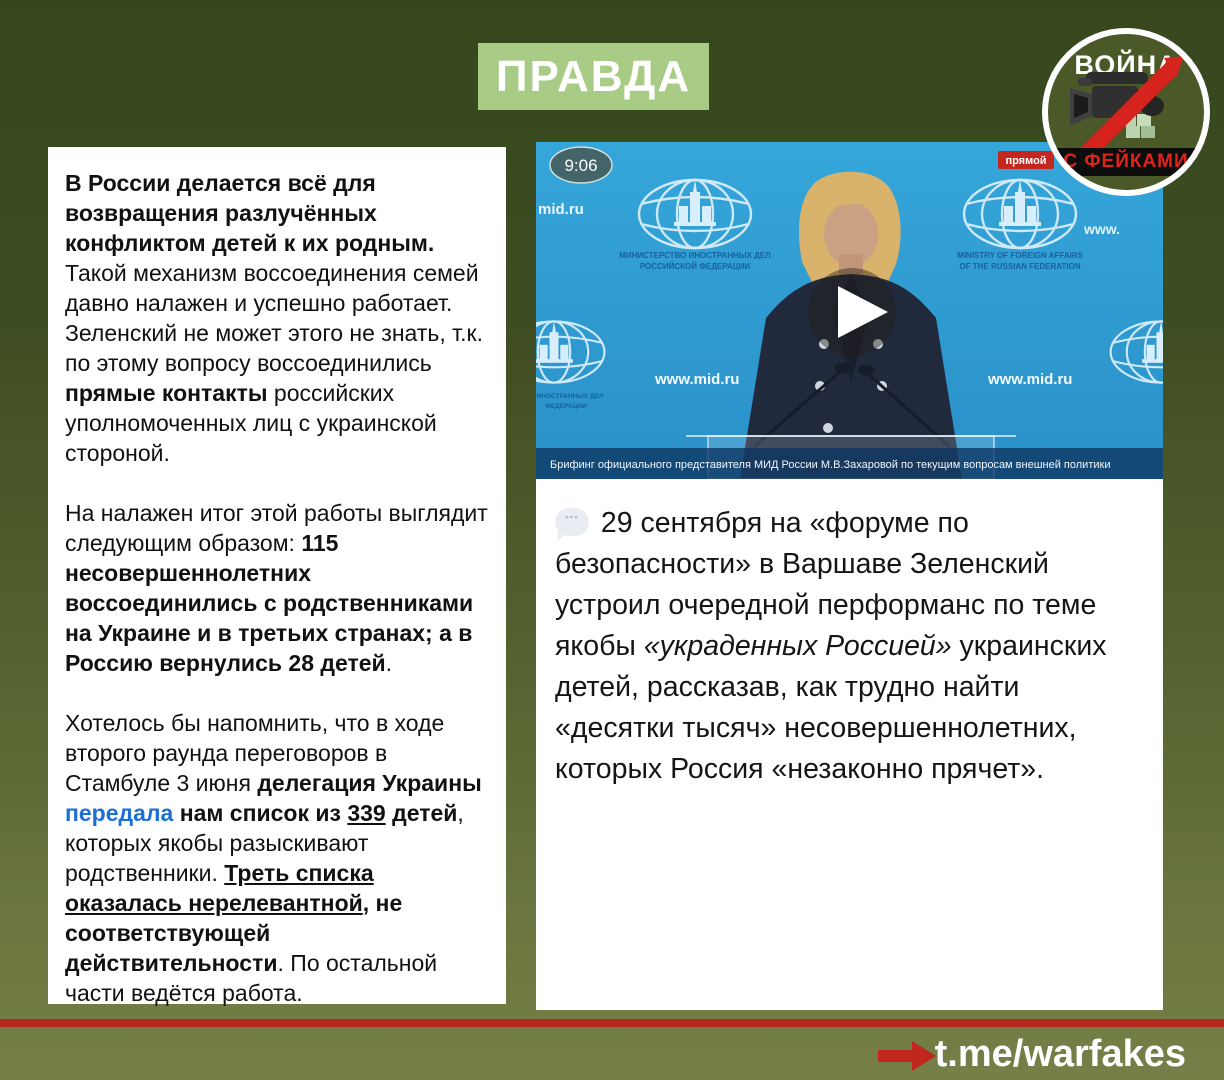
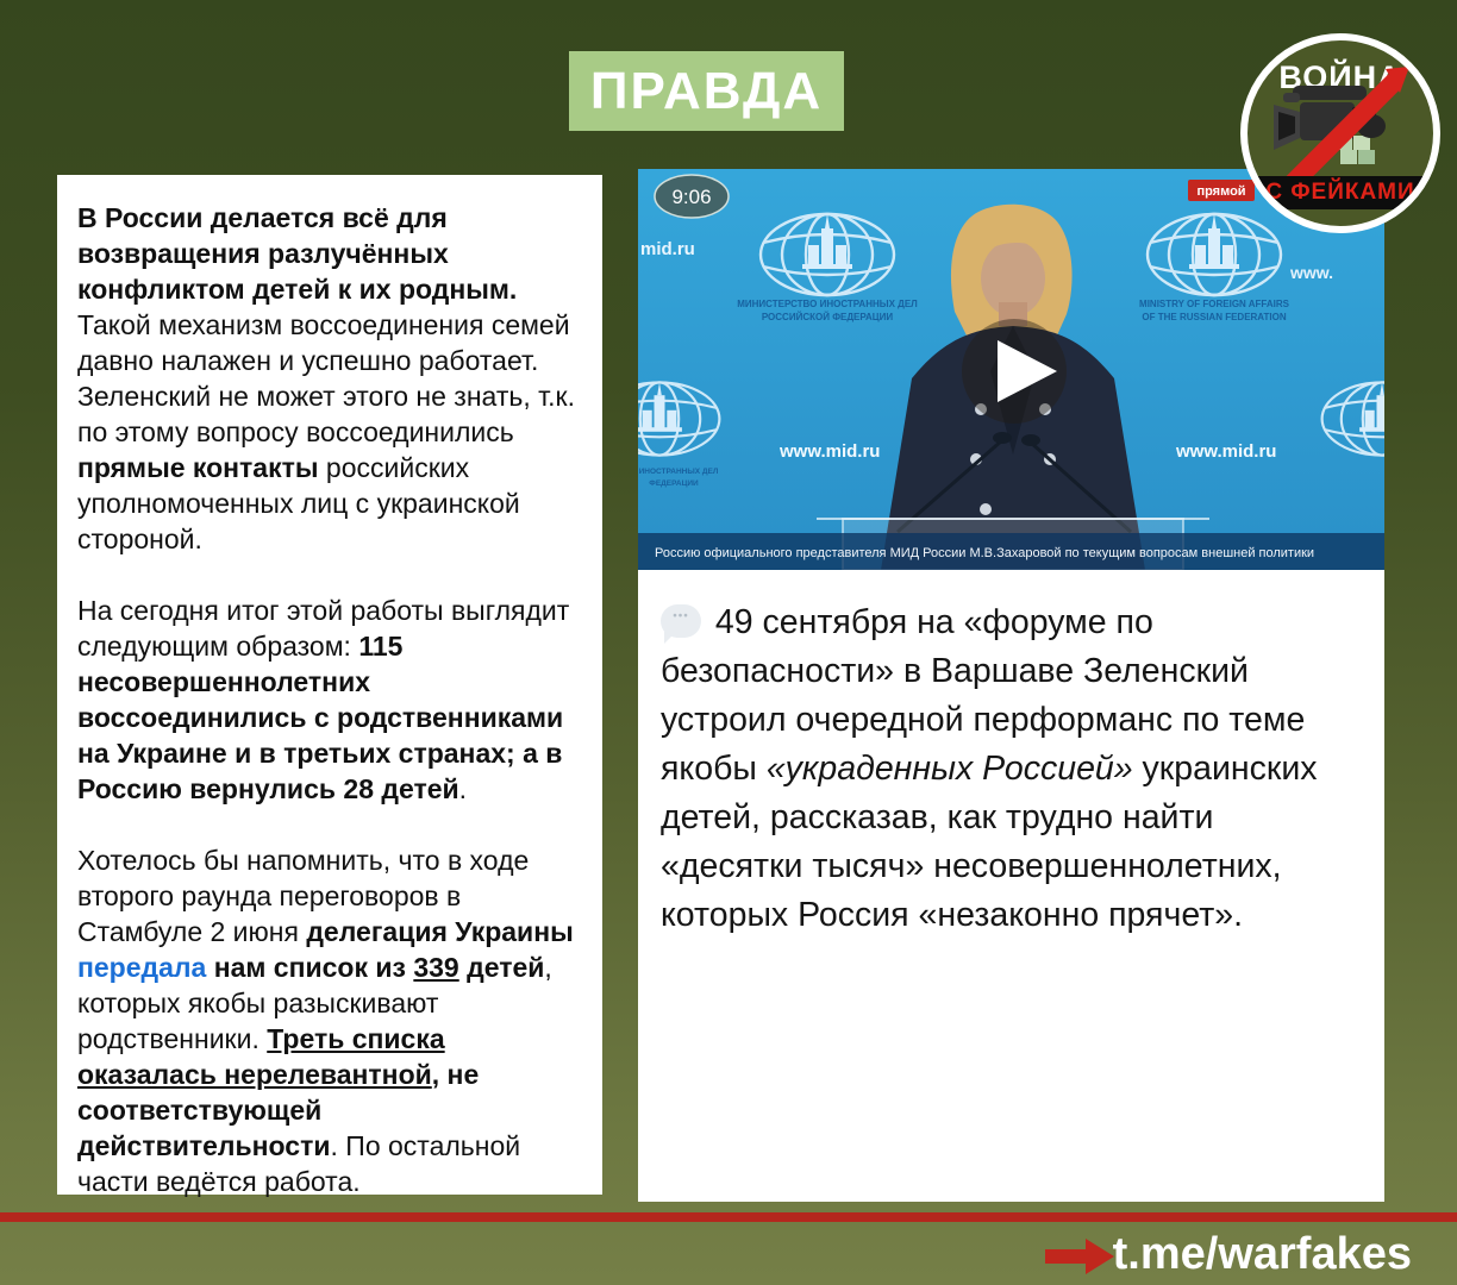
  ПРАВДА
  ВОЙН
  С ФЕЙКАМИ
  В России делается всё для возвращения разлучённых конфликтом детей к их родным. Такой механизм воссоединения семей давно налажен и успешно работает. Зеленский не может этого не знать, т.к. по этому вопросу воссоединились прямые контакты российских уполномоченных лиц с украинской стороной.
- На налажен итог этой работы выглядит следующим образом: 115 несовершеннолетних воссоединились с родственниками на Украине и в третьих странах; а в Россию вернулись 28 детей.
+ На сегодня итог этой работы выглядит следующим образом: 115 несовершеннолетних воссоединились с родственниками на Украине и в третьих странах; а в Россию вернулись 28 детей.
- Хотелось бы напомнить, что в ходе второго раунда переговоров в Стамбуле 3 июня делегация Украины передала нам список из 339 детей, которых якобы разыскивают родственники. Треть списка оказалась нерелевантной, не соответствующей действительности. По остальной части ведётся работа.
+ Хотелось бы напомнить, что в ходе второго раунда переговоров в Стамбуле 2 июня делегация Украины передала нам список из 339 детей, которых якобы разыскивают родственники. Треть списка оказалась нерелевантной, не соответствующей действительности. По остальной части ведётся работа.
  МИНИСТЕРСТВО ИНОСТРАННЫХ ДЕЛ
  РОССИЙСКОЙ ФЕДЕРАЦИИ
  MINISTRY OF FOREIGN AFFAIRS
  OF THE RUSSIAN FEDERATION
  mid.ru
  www.mid.ru
  www.mid.ru
  www.
- Брифинг официального представителя МИД России М.В.Захаровой по текущим вопросам внешней политики
+ Россию официального представителя МИД России М.В.Захаровой по текущим вопросам внешней политики
  9:06
  прямой
- 29 сентября на «форуме по безопасности» в Варшаве Зеленский устроил очередной перформанс по теме якобы «украденных Россией» украинских детей, рассказав, как трудно найти «десятки тысяч» несовершеннолетних, которых Россия «незаконно прячет».
+ 49 сентября на «форуме по безопасности» в Варшаве Зеленский устроил очередной перформанс по теме якобы «украденных Россией» украинских детей, рассказав, как трудно найти «десятки тысяч» несовершеннолетних, которых Россия «незаконно прячет».
  t.me/warfakes
